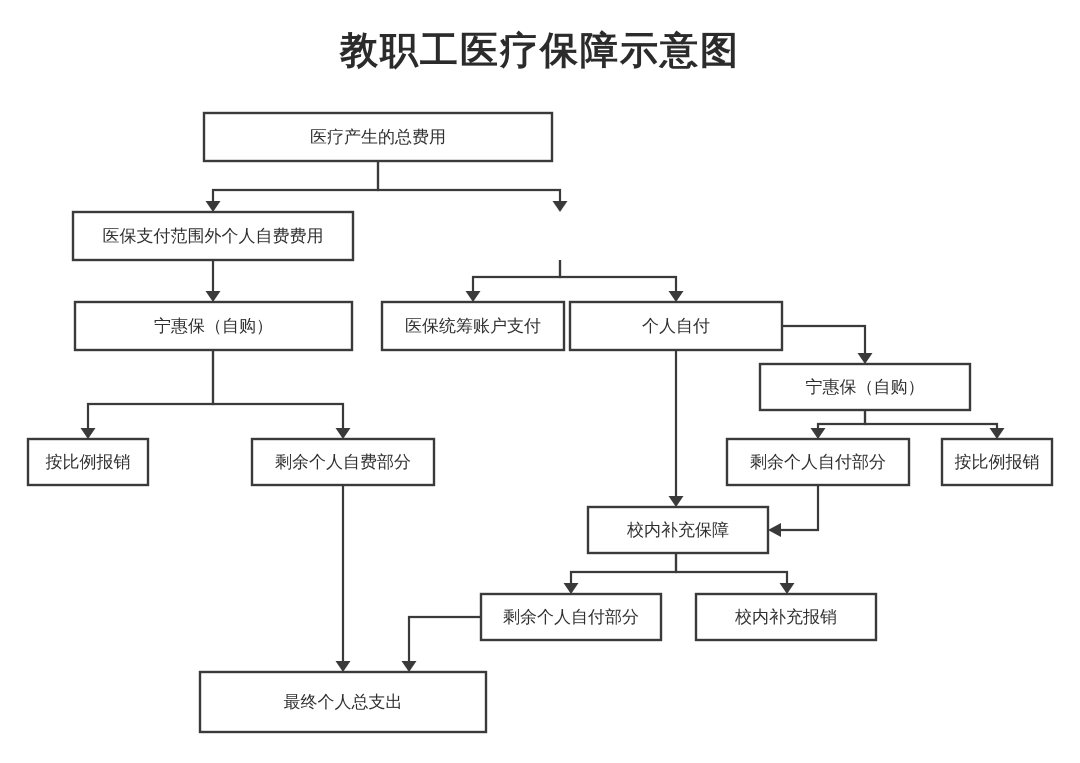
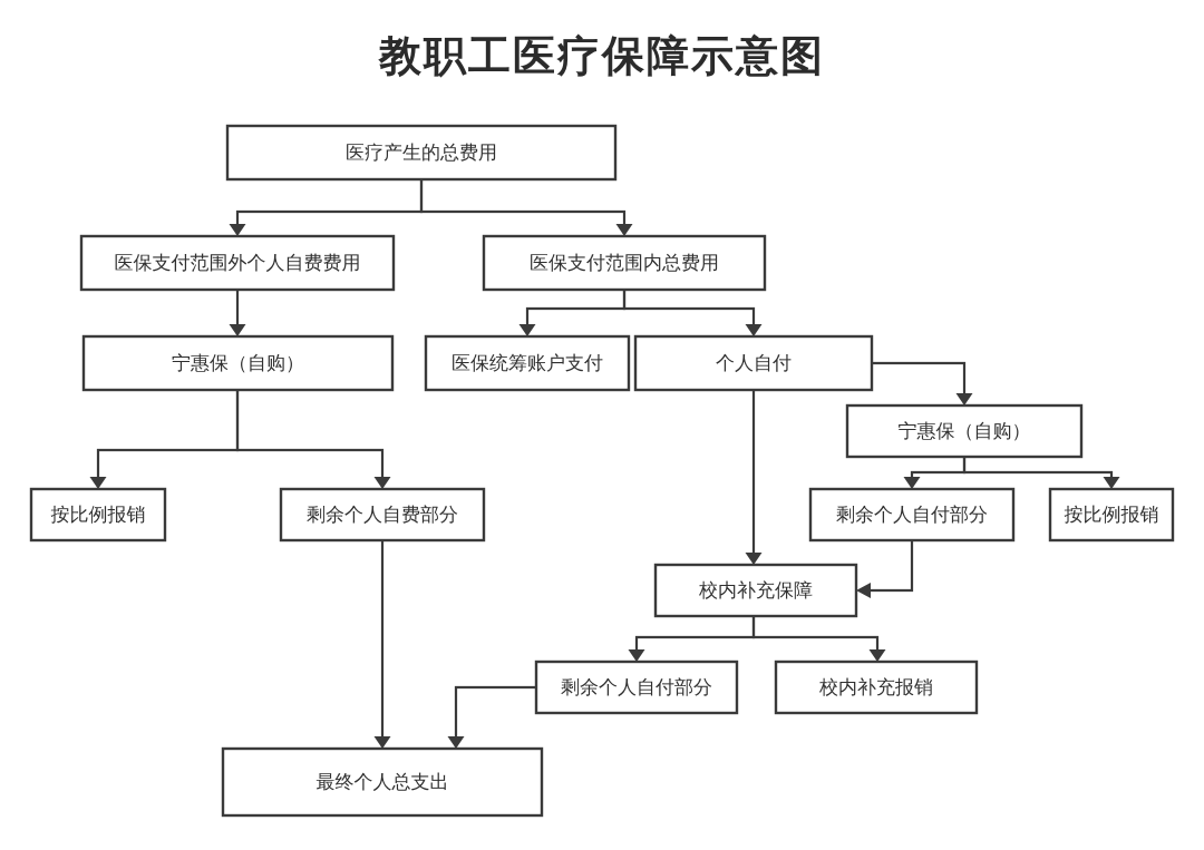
  教职工医疗保障示意图
  医疗产生的总费用
  医保支付范围外个人自费费用
+ 医保支付范围内总费用
  宁惠保（自购）
  医保统筹账户支付
  个人自付
  宁惠保（自购）
  按比例报销
  剩余个人自费部分
  剩余个人自付部分
  按比例报销
  校内补充保障
  剩余个人自付部分
  校内补充报销
  最终个人总支出
